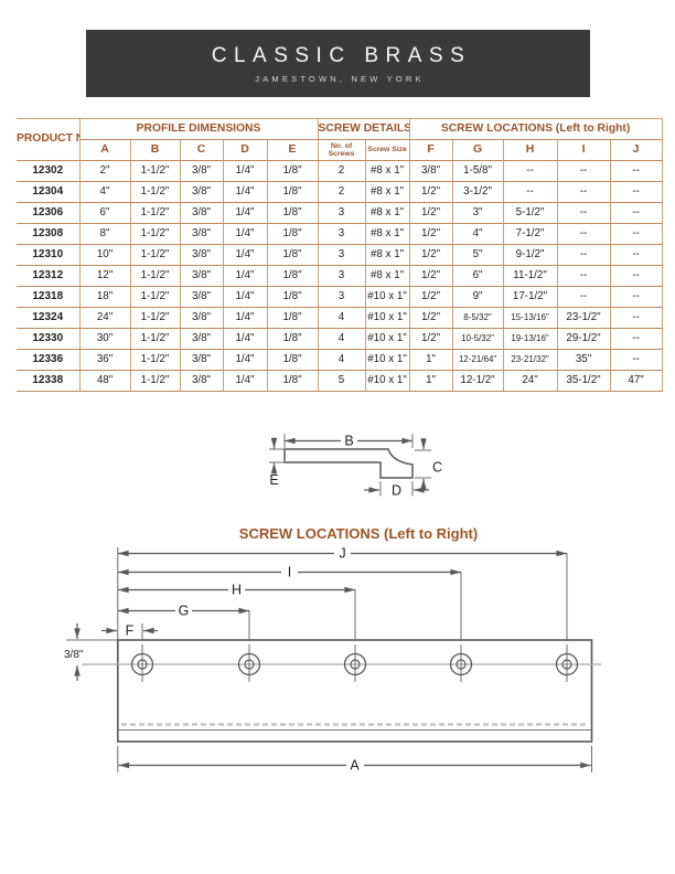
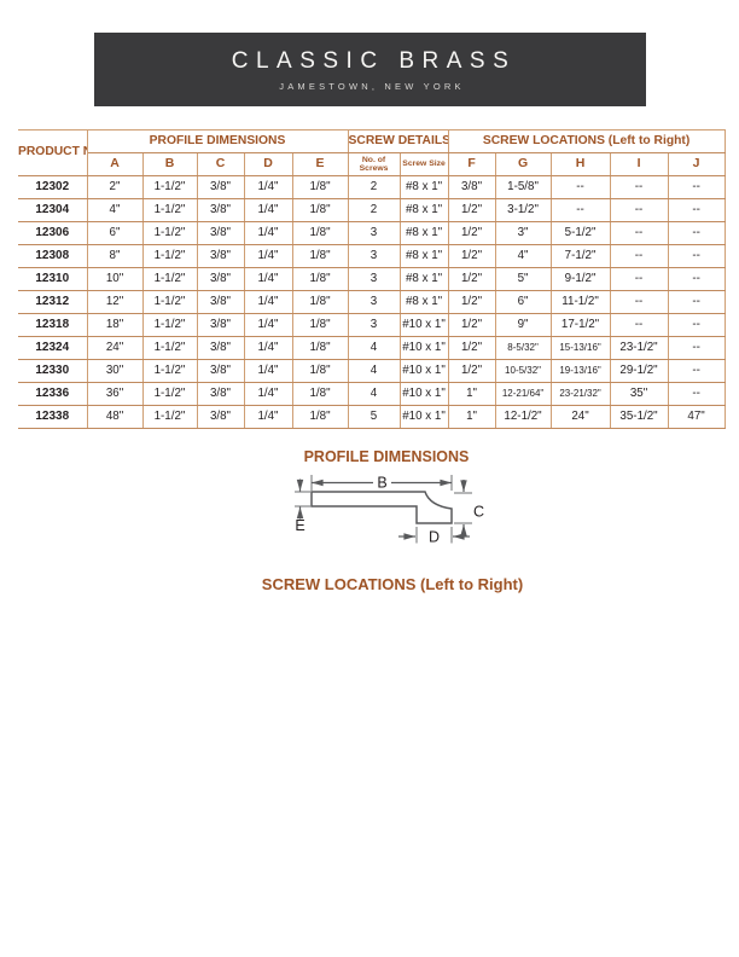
  CLASSIC BRASS
  JAMESTOWN, NEW YORK
  PRODUCT	PROFILE DIMENSIONS	SCREW DETAILS	SCREW LOCATIONS (Left to Right)
  12302	2"	1-1/2"	3/8"	1/4"	1/8"	2	#8 x 1"	3/8"	1-5/8"	--	--	--
  12304	4"	1-1/2"	3/8"	1/4"	1/8"	2	#8 x 1"	1/2"	3-1/2"	--	--	--
  12306	6"	1-1/2"	3/8"	1/4"	1/8"	3	#8 x 1"	1/2"	3"	5-1/2"	--	--
  12308	8"	1-1/2"	3/8"	1/4"	1/8"	3	#8 x 1"	1/2"	4"	7-1/2"	--	--
  12310	10"	1-1/2"	3/8"	1/4"	1/8"	3	#8 x 1"	1/2"	5"	9-1/2"	--	--
  12312	12"	1-1/2"	3/8"	1/4"	1/8"	3	#8 x 1"	1/2"	6"	11-1/2"	--	--
  12318	18"	1-1/2"	3/8"	1/4"	1/8"	3	#10 x 1"	1/2"	9"	17-1/2"	--	--
  12324	24"	1-1/2"	3/8"	1/4"	1/8"	4	#10 x 1"	1/2"	8-5/32"	15-13/16"	23-1/2"	--
  12330	30"	1-1/2"	3/8"	1/4"	1/8"	4	#10 x 1"	1/2"	10-5/32"	19-13/16"	29-1/2"	--
  12336	36"	1-1/2"	3/8"	1/4"	1/8"	4	#10 x 1"	1"	12-21/64"	23-21/32"	35"	--
  12338	48"	1-1/2"	3/8"	1/4"	1/8"	5	#10 x 1"	1"	12-1/2"	24"	35-1/2"	47"
+ PROFILE DIMENSIONS
  B
  C
  D
  E
  SCREW LOCATIONS (Left to Right)
- J
- I
- H
- G
- F
- 3/8"
- A
